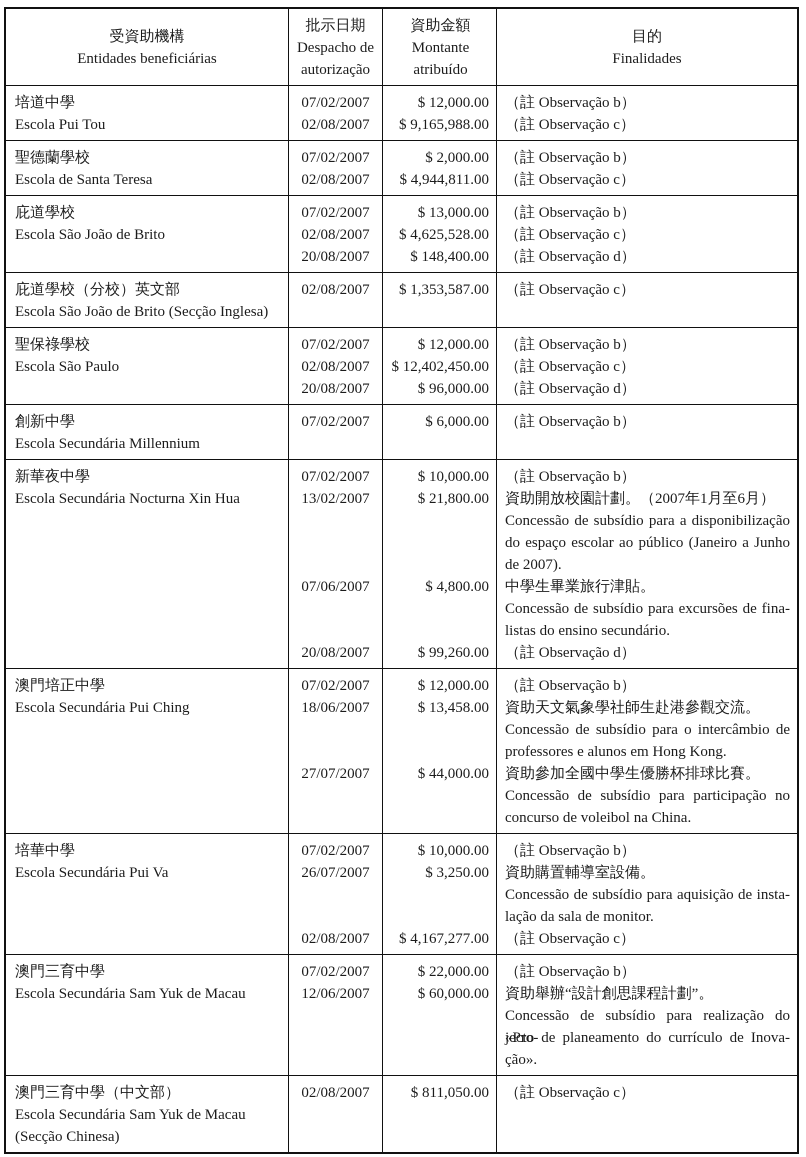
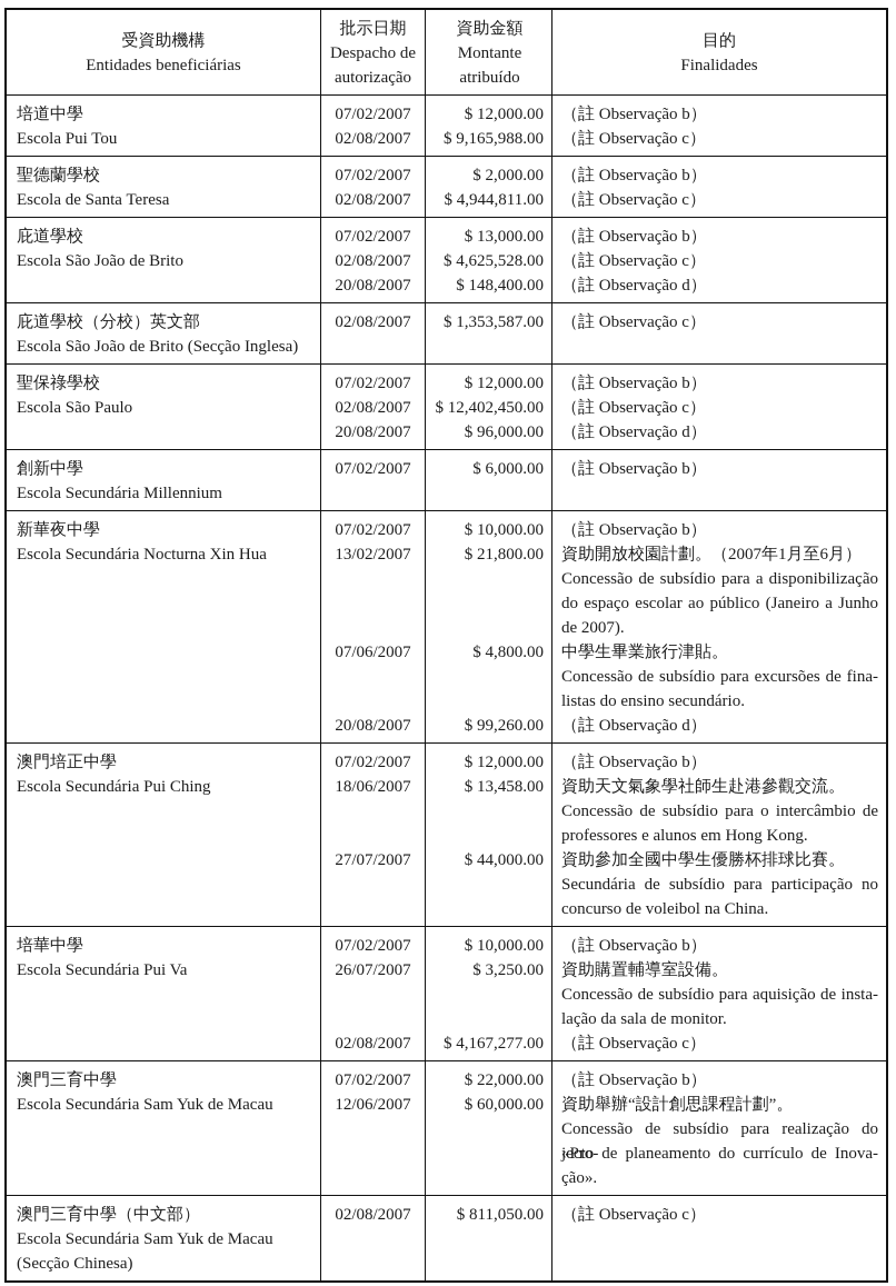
  受資助機構
  Entidades beneficiárias
  批示日期
  Despacho de
  autorização
  資助金額
  Montante
  atribuído
  目的
  Finalidades
  培道中學
  Escola Pui Tou
  07/02/2007
  02/08/2007
  $ 12,000.00
  $ 9,165,988.00
  （註 Observação b）
  （註 Observação c）
  聖德蘭學校
  Escola de Santa Teresa
  07/02/2007
  02/08/2007
  $ 2,000.00
  $ 4,944,811.00
  （註 Observação b）
  （註 Observação c）
  庇道學校
  Escola São João de Brito
  07/02/2007
  02/08/2007
  20/08/2007
  $ 13,000.00
  $ 4,625,528.00
  $ 148,400.00
  （註 Observação b）
  （註 Observação c）
  （註 Observação d）
  庇道學校（分校）英文部
  Escola São João de Brito (Secção Inglesa)
  02/08/2007
  $ 1,353,587.00
  （註 Observação c）
  聖保祿學校
  Escola São Paulo
  07/02/2007
  02/08/2007
  20/08/2007
  $ 12,000.00
  $ 12,402,450.00
  $ 96,000.00
  （註 Observação b）
  （註 Observação c）
  （註 Observação d）
  創新中學
  Escola Secundária Millennium
  07/02/2007
  $ 6,000.00
  （註 Observação b）
  新華夜中學
  Escola Secundária Nocturna Xin Hua
  07/02/2007
  13/02/2007
  07/06/2007
  20/08/2007
  $ 10,000.00
  $ 21,800.00
  $ 4,800.00
  $ 99,260.00
  （註 Observação b）
  資助開放校園計劃。（2007年1月至6月）
  Concessão de subsídio para a disponibilização
  do espaço escolar ao público (Janeiro a Junho
  de 2007).
  中學生畢業旅行津貼。
  Concessão de subsídio para excursões de fina-
  listas do ensino secundário.
  （註 Observação d）
  澳門培正中學
  Escola Secundária Pui Ching
  07/02/2007
  18/06/2007
  27/07/2007
  $ 12,000.00
  $ 13,458.00
  $ 44,000.00
  （註 Observação b）
  資助天文氣象學社師生赴港參觀交流。
  Concessão de subsídio para o intercâmbio de
  professores e alunos em Hong Kong.
  資助參加全國中學生優勝杯排球比賽。
- Concessão de subsídio para participação no
+ Secundária de subsídio para participação no
  concurso de voleibol na China.
  培華中學
  Escola Secundária Pui Va
  07/02/2007
  26/07/2007
  02/08/2007
  $ 10,000.00
  $ 3,250.00
  $ 4,167,277.00
  （註 Observação b）
  資助購置輔導室設備。
  Concessão de subsídio para aquisição de insta-
  lação da sala de monitor.
  （註 Observação c）
  澳門三育中學
  Escola Secundária Sam Yuk de Macau
  07/02/2007
  12/06/2007
  $ 22,000.00
  $ 60,000.00
  （註 Observação b）
  資助舉辦“設計創思課程計劃”。
  Concessão de subsídio para realização do «Pro-
  jecto de planeamento do currículo de Inova-
  ção».
  澳門三育中學（中文部）
  Escola Secundária Sam Yuk de Macau
  (Secção Chinesa)
  02/08/2007
  $ 811,050.00
  （註 Observação c）
